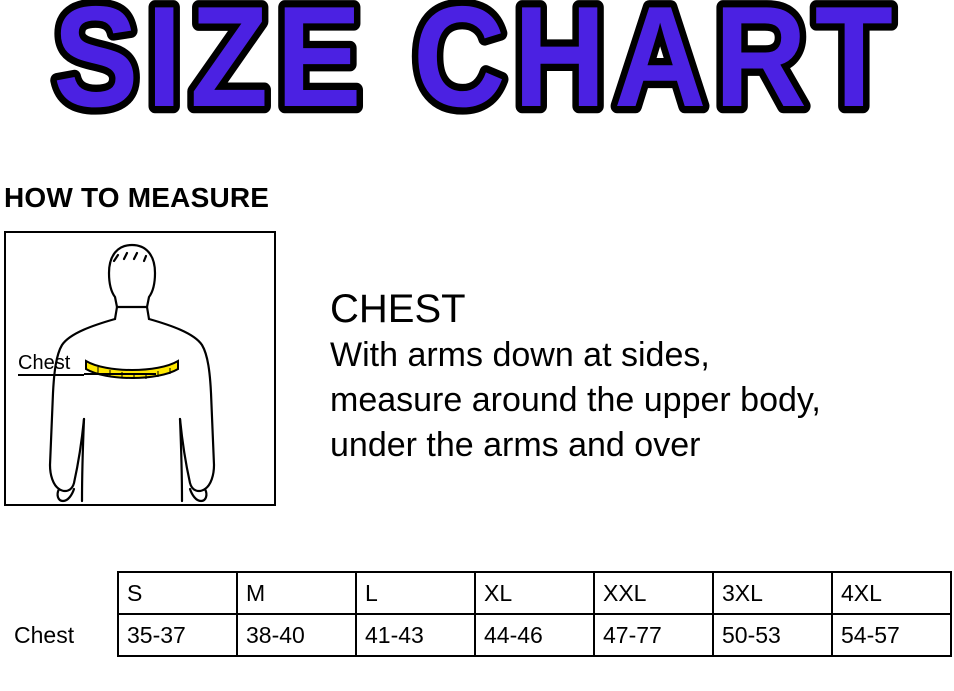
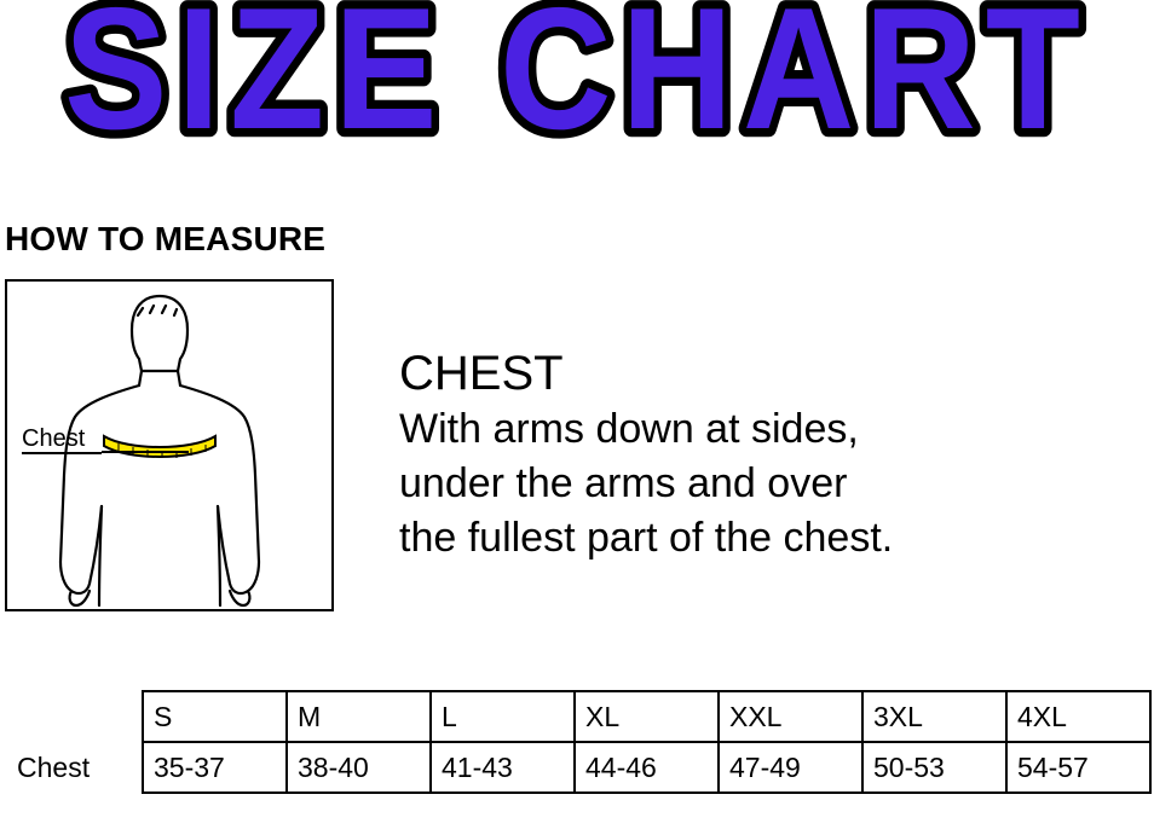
  SIZE CHART
  HOW TO MEASURE
  Chest
  CHEST
  With arms down at sides,
- measure around the upper body,
  under the arms and over
+ the fullest part of the chest.
  	S	M	L	XL	XXL	3XL	4XL
- Chest	35-37	38-40	41-43	44-46	47-77	50-53	54-57
+ Chest	35-37	38-40	41-43	44-46	47-49	50-53	54-57
